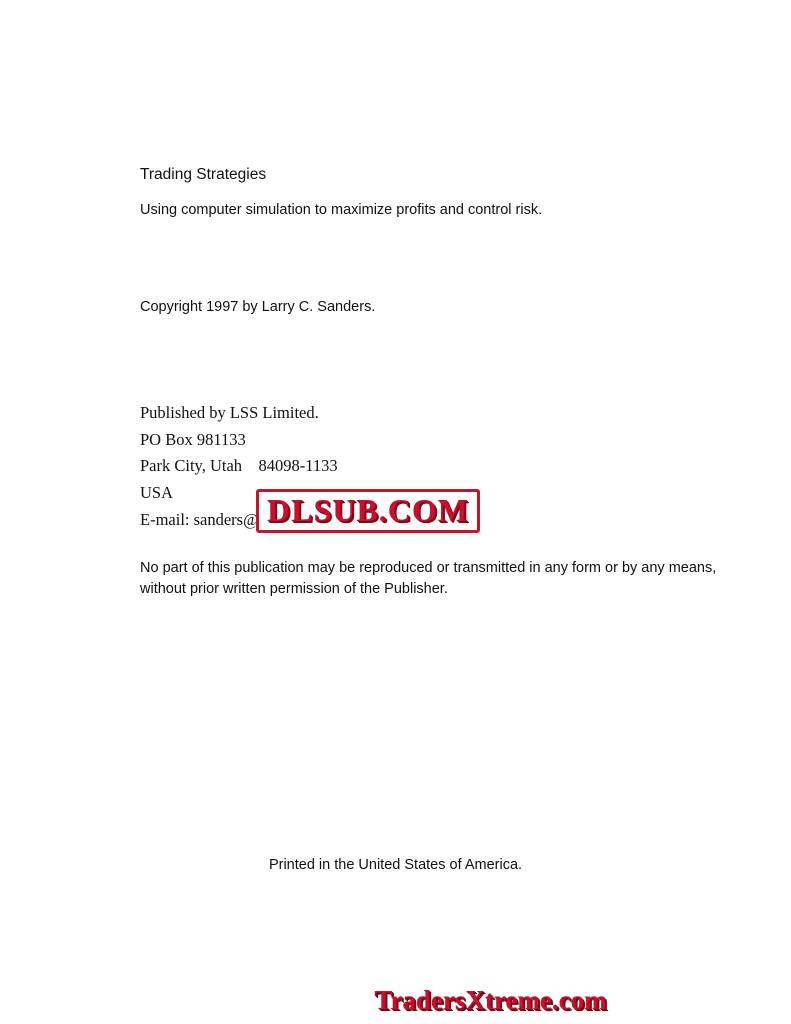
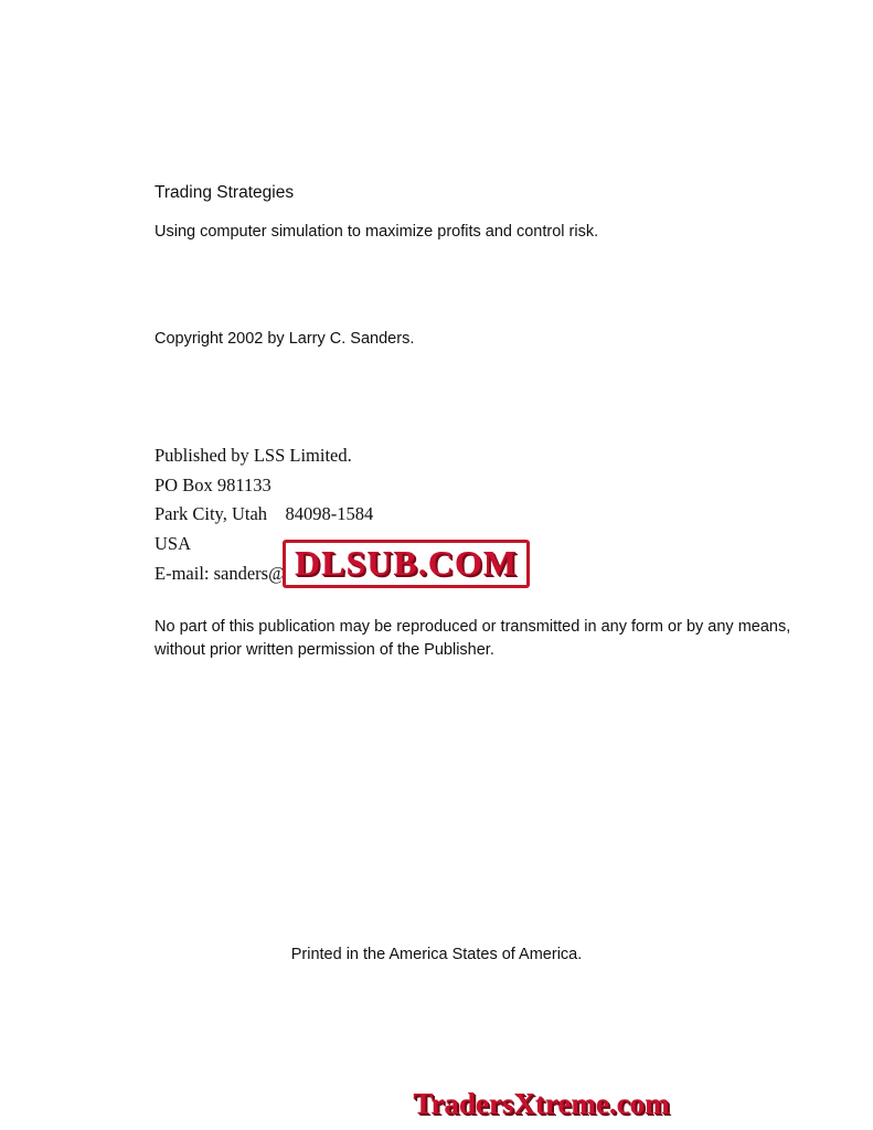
  Trading Strategies
  Using computer simulation to maximize profits and control risk.
- Copyright 1997 by Larry C. Sanders.
+ Copyright 2002 by Larry C. Sanders.
  Published by LSS Limited.
  PO Box 981133
- Park City, Utah 84098-1133
+ Park City, Utah 84098-1584
  USA
  E-mail: sanders@
  DLSUB.COM
  No part of this publication may be reproduced or transmitted in any form or by any means, without prior written permission of the Publisher.
- Printed in the United States of America.
+ Printed in the America States of America.
  TradersXtreme.com
